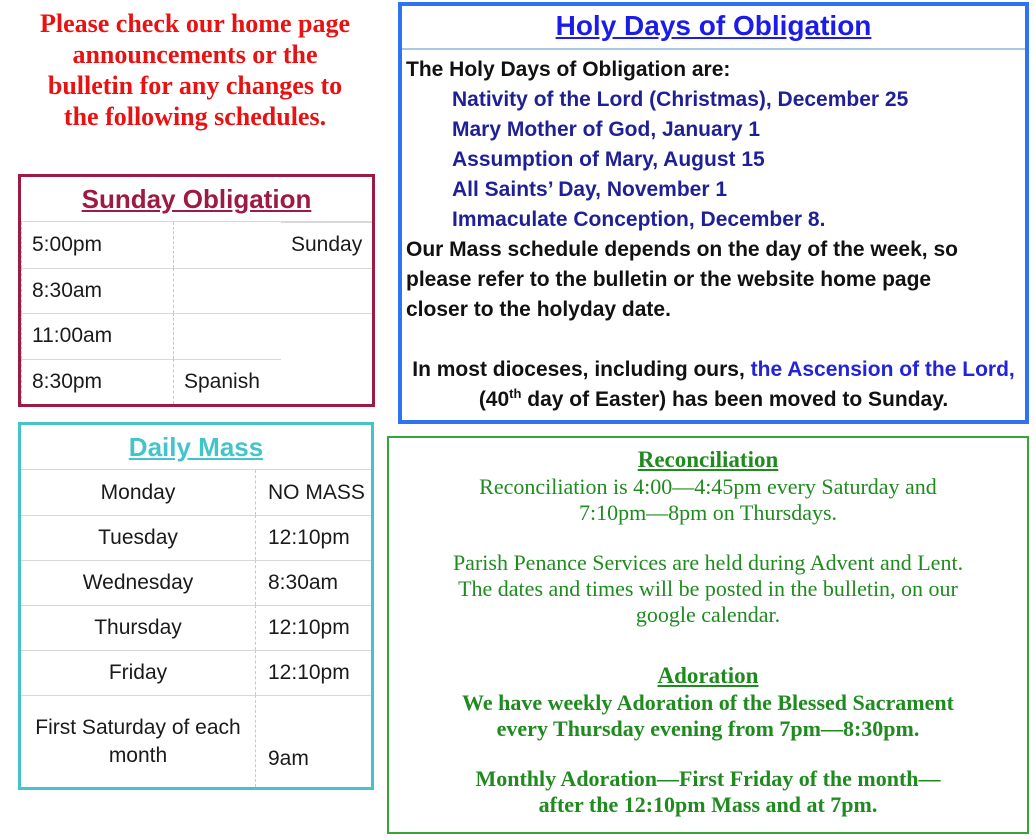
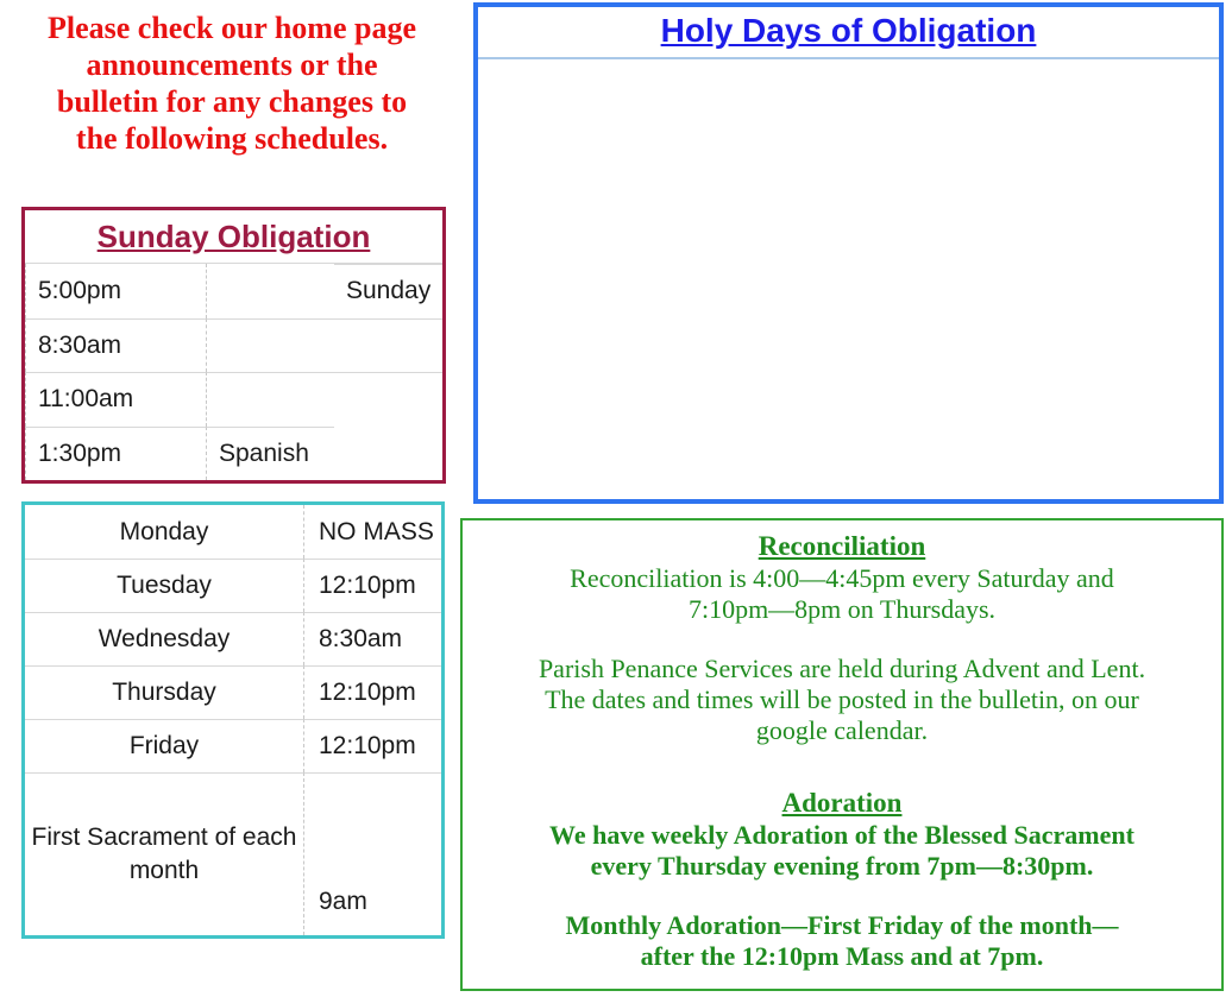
  Please check our home page
  announcements or the
  bulletin for any changes to
  the following schedules.
  Sunday Obligation
  5:00pm
  Sunday
  8:30am
  11:00am
- 8:30pm
+ 1:30pm
  Spanish
- Daily Mass
  Monday
  NO MASS
  Tuesday
  12:10pm
  Wednesday
  8:30am
  Thursday
  12:10pm
  Friday
  12:10pm
- First Saturday of each month
+ First Sacrament of each month
  9am
  Holy Days of Obligation
- The Holy Days of Obligation are:
- Nativity of the Lord (Christmas), December 25
- Mary Mother of God, January 1
- Assumption of Mary, August 15
- All Saints’ Day, November 1
- Immaculate Conception, December 8.
- Our Mass schedule depends on the day of the week, so
- please refer to the bulletin or the website home page
- closer to the holyday date.
- In most dioceses, including ours, the Ascension of the Lord,
- (40th day of Easter) has been moved to Sunday.
  Reconciliation
  Reconciliation is 4:00—4:45pm every Saturday and
  7:10pm—8pm on Thursdays.
  Parish Penance Services are held during Advent and Lent.
  The dates and times will be posted in the bulletin, on our
  google calendar.
  Adoration
  We have weekly Adoration of the Blessed Sacrament
  every Thursday evening from 7pm—8:30pm.
  Monthly Adoration—First Friday of the month—
  after the 12:10pm Mass and at 7pm.
